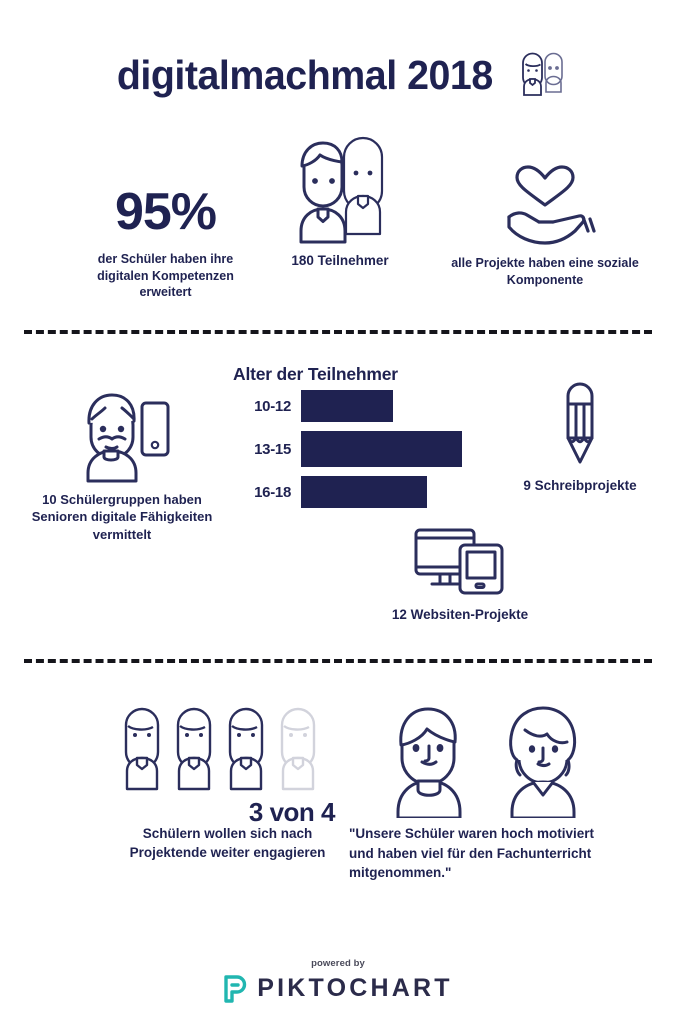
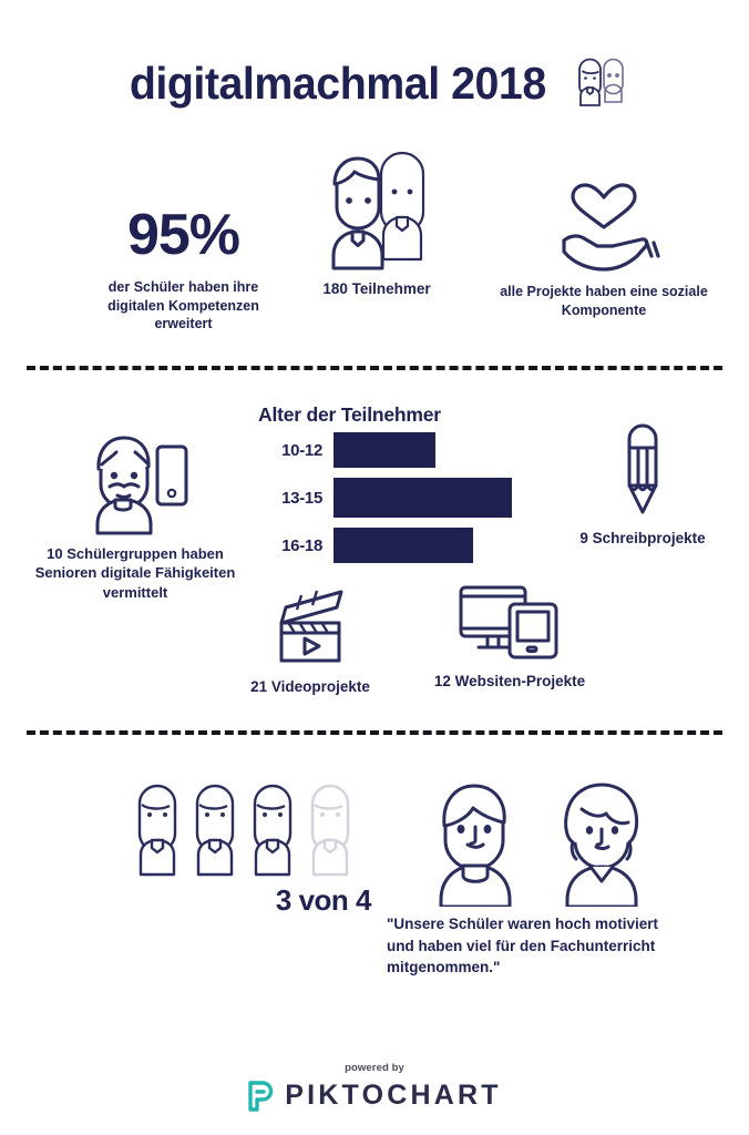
  digitalmachmal 2018
  95%
  der Schüler haben ihre digitalen Kompetenzen erweitert
  180 Teilnehmer
  alle Projekte haben eine soziale Komponente
  Alter der Teilnehmer
  10-12
  13-15
  16-18
  10 Schülergruppen haben Senioren digitale Fähigkeiten vermittelt
  9 Schreibprojekte
+ 21 Videoprojekte
  12 Websiten-Projekte
  3 von 4
- Schülern wollen sich nach
- Projektende weiter engagieren
  "Unsere Schüler waren hoch motiviert
  und haben viel für den Fachunterricht
  mitgenommen."
  powered by
  PIKTOCHART
